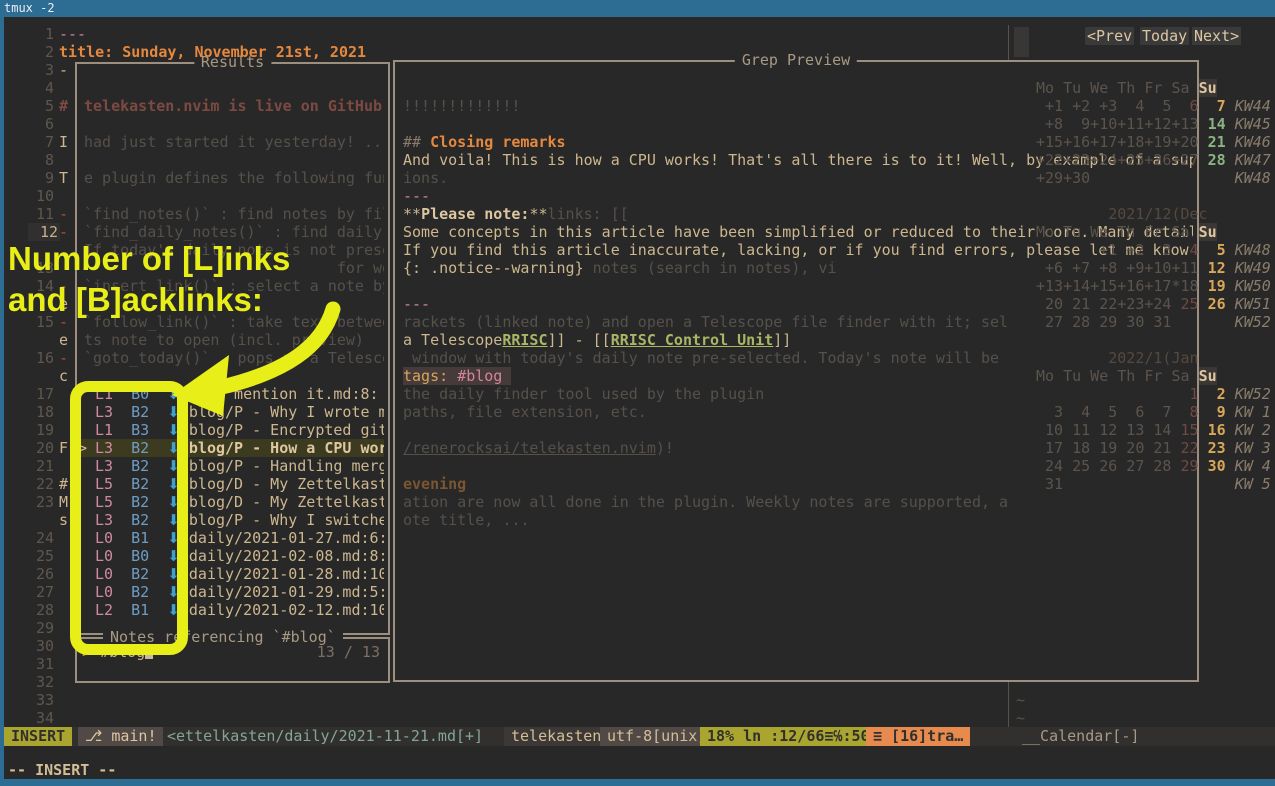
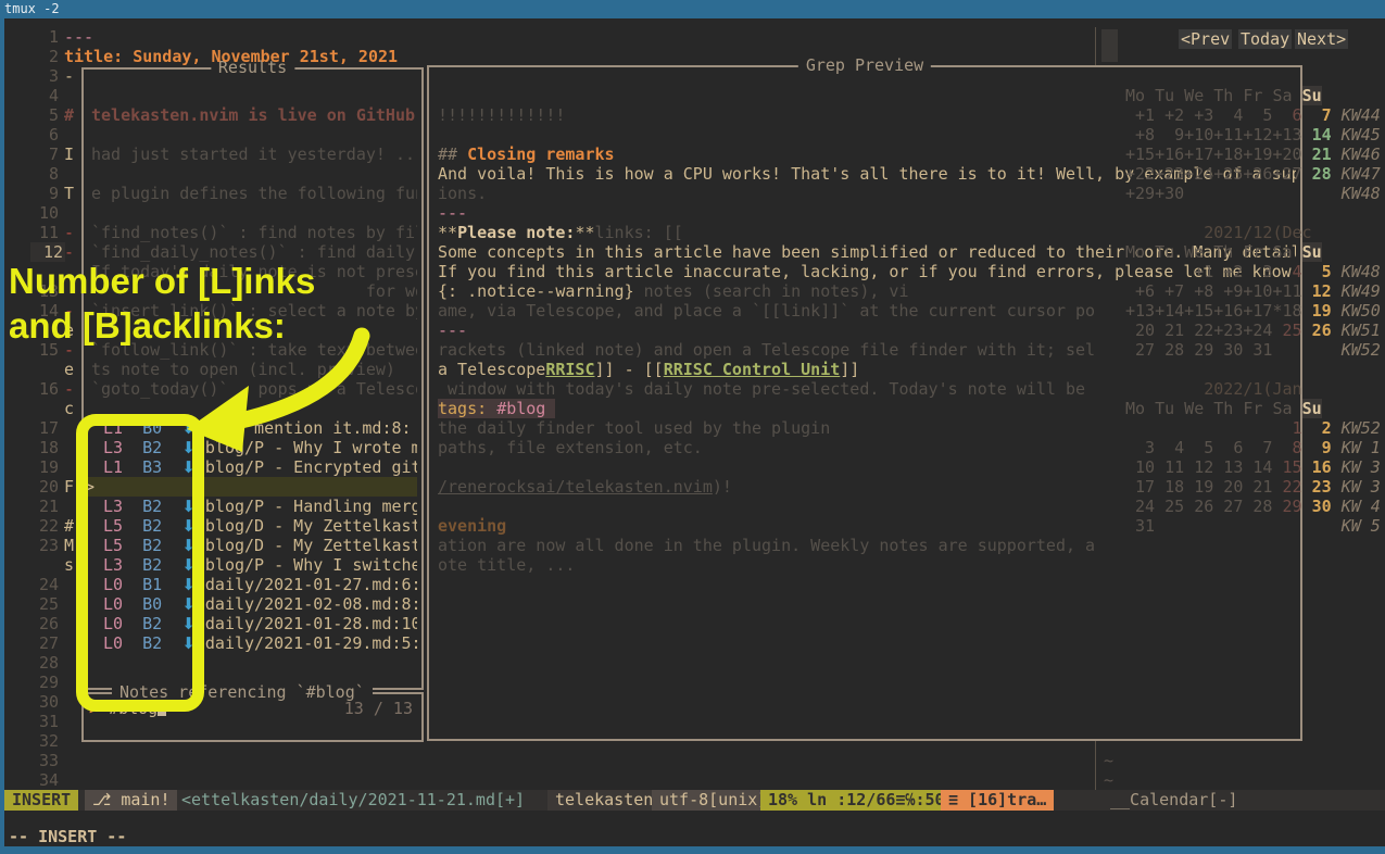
  tmux -2
  <Prev
  Today
  Next>
  Results
  Grep Preview
  Notes referencing `#blog`
  > #blog
  13 / 13
  telekasten.nvim is live on GitHub
  had just started it yesterday! ..
  e plugin defines the following fu
  `find_notes()` : find notes by fi
  `find_daily_notes()` : find daily
  If today's daily note is not pres
  for w
  `insert_link()` : select a note b
  `follow_link()` : take tex betwe
  ts note to open (incl. piew)
  `goto_today()` pops a Telesc
  L1 B0 mention it.md:8:
  L3 B2 ⬇ blo/P - Why I wrote m
  L1 B3 ⬇ blog/P - Encrypted git
  >
- L3 B2 ⬇ blog/P - How a CPU wor
  L3 B2 ⬇ blog/P - Handling merg
  L5 B2 ⬇ blog/D - My Zettelkast
  L5 B2 ⬇ blog/D - My Zettelkast
  L3 B2 ⬇ blog/P - Why I switche
  L0 B1 ⬇ daily/2021-01-27.md:6:
  L0 B0 ⬇ daily/2021-02-08.md:8:
  L0 B2 ⬇ daily/2021-01-28.md:10
  L0 B2 ⬇ daily/2021-01-29.md:5:
- L2 B1 ⬇ daily/2021-02-12.md:10
  !!!!!!!!!!!!!
  ## Closing remarks
  And voila! This is how a CPU works! That's all there is to it! Well, by example of a su
  ions.
  ---
  **Please note:**links: [[
  Some concepts in this article have been simplified or reduced to their core. Many detai
  If you find this article inaccurate, lacking, or if you find errors, please let me know
  {: .notice--warning} notes (search in notes), vi
+ ame, via Telescope, and place a `[[link]]` at the current cursor po
  ---
  rackets (linked note) and open a Telescope file finder with it; sel
  a TelescopeRRISC]] - [[RRISC Control Unit]]
  window with today's daily note pre-selected. Today's note will be
  tags: #blog
  the daily finder tool used by the plugin
  paths, file extension, etc.
  /renerocksai/telekasten.nvim)!
  evening
  ation are now all done in the plugin. Weekly notes are supported, a
  ote title, ...
  INSERT
  ⎇ main!
  <ettelkasten/daily/2021-11-21.md[+]
  telekasten
  utf-8[unix
  18% ln :12/66≡℅:5
  ≡ [16]tra…
  __Calendar[-]
  -- INSERT --
  Number of [L]inks
  and [B]acklinks:
  1
  2
  3
  4
  5
  6
  7
  8
  9
  10
  11
  12
  13
  14
  15
  16
  17
  18
  19
  20
  21
  22
  23
  24
  25
  26
  27
  28
  29
  30
  31
  32
  33
  34
  ---
  title: Sunday, November 21st, 2021
  -
  #
  I
  T
  -
  -
  -
  e
  -
  e
  -
  c
  F
  #
  M
  s
  Mo Tu We Th Fr Sa Su
  +1 +2 +3 4 5 6 7 KW44
  +8 9+10+11+12+13 14 KW45
  +15+16+17+18+19+20 21 KW46
  +22+23+24+25+26+27 28 KW47
  +29+30 KW48
  2021/12(Dec
  Mo Tu We Th Fr Sa Su
  +1 +2 3 4 5 KW48
  +6 +7 +8 +9+10+11 12 KW49
  +13+14+15+16+17*18 19 KW50
  20 21 22+23+24 25 26 KW51
  27 28 29 30 31 KW52
  2022/1(Jan
  Mo Tu We Th Fr Sa Su
  1 2 KW52
  3 4 5 6 7 8 9 KW 1
- 10 11 12 13 14 15 16 KW 2
+ 10 11 12 13 14 15 16 KW 3
  17 18 19 20 21 22 23 KW 3
  24 25 26 27 28 29 30 KW 4
  31 KW 5
  ~
  ~
